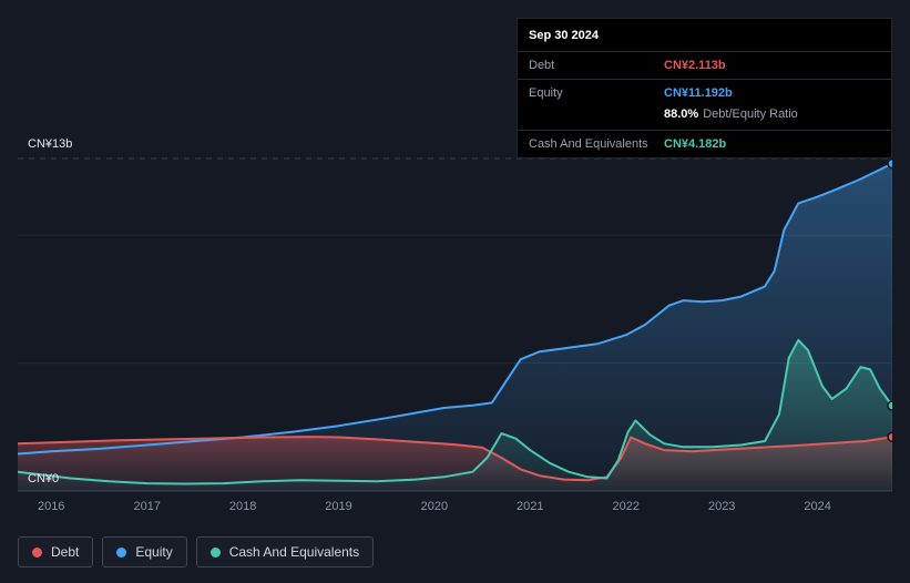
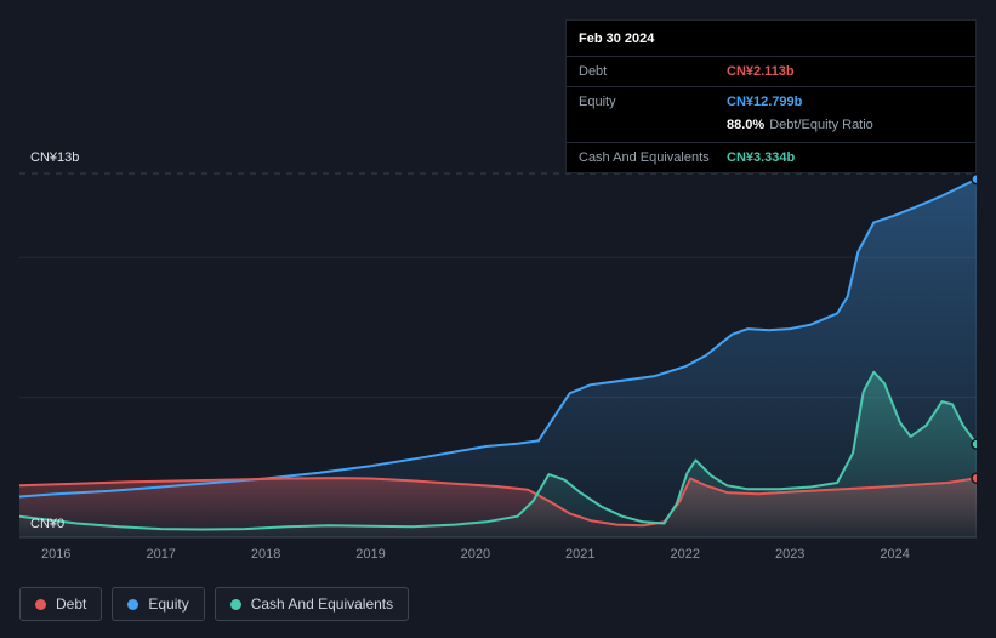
  2016
  2017
  2018
  2019
  2020
  2021
  2022
  2023
  2024
  CN¥13b
  CN¥0
- Sep 30 2024
+ Feb 30 2024
  Debt
  CN¥2.113b
  Equity
- CN¥11.192b
+ CN¥12.799b
  88.0% Debt/Equity Ratio
  Cash And Equivalents
- CN¥4.182b
+ CN¥3.334b
  Debt
  Equity
  Cash And Equivalents
